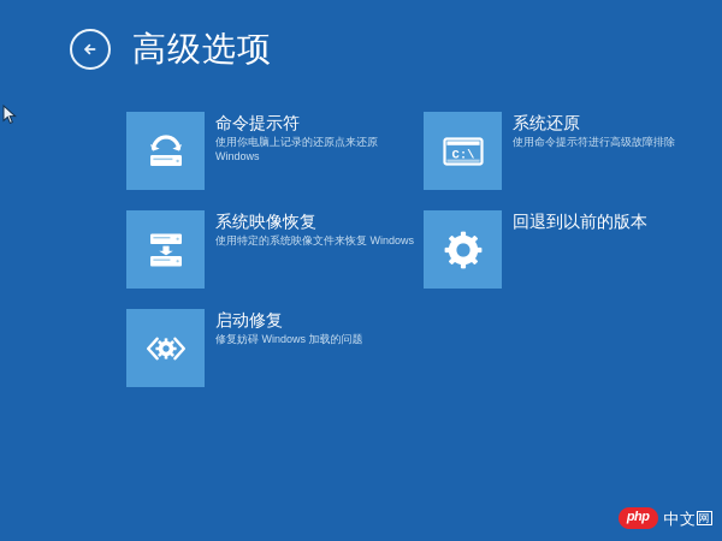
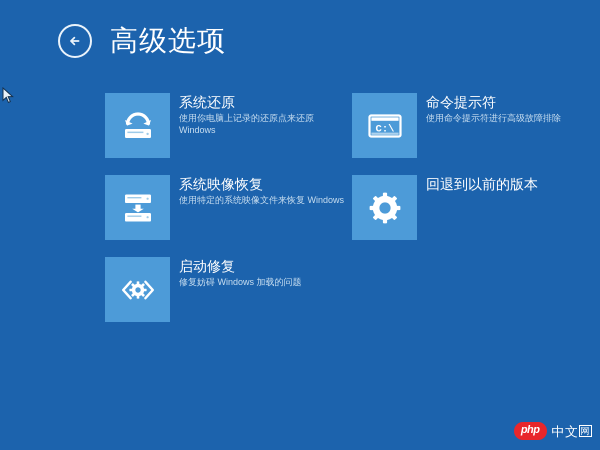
  高级选项
- 命令提示符
+ 系统还原
  使用你电脑上记录的还原点来还原 Windows
  系统映像恢复
  使用特定的系统映像文件来恢复 Windows
  启动修复
  修复妨碍 Windows 加载的问题
  C:\
- 系统还原
+ 命令提示符
  使用命令提示符进行高级故障排除
  回退到以前的版本
  php
  中文 网
